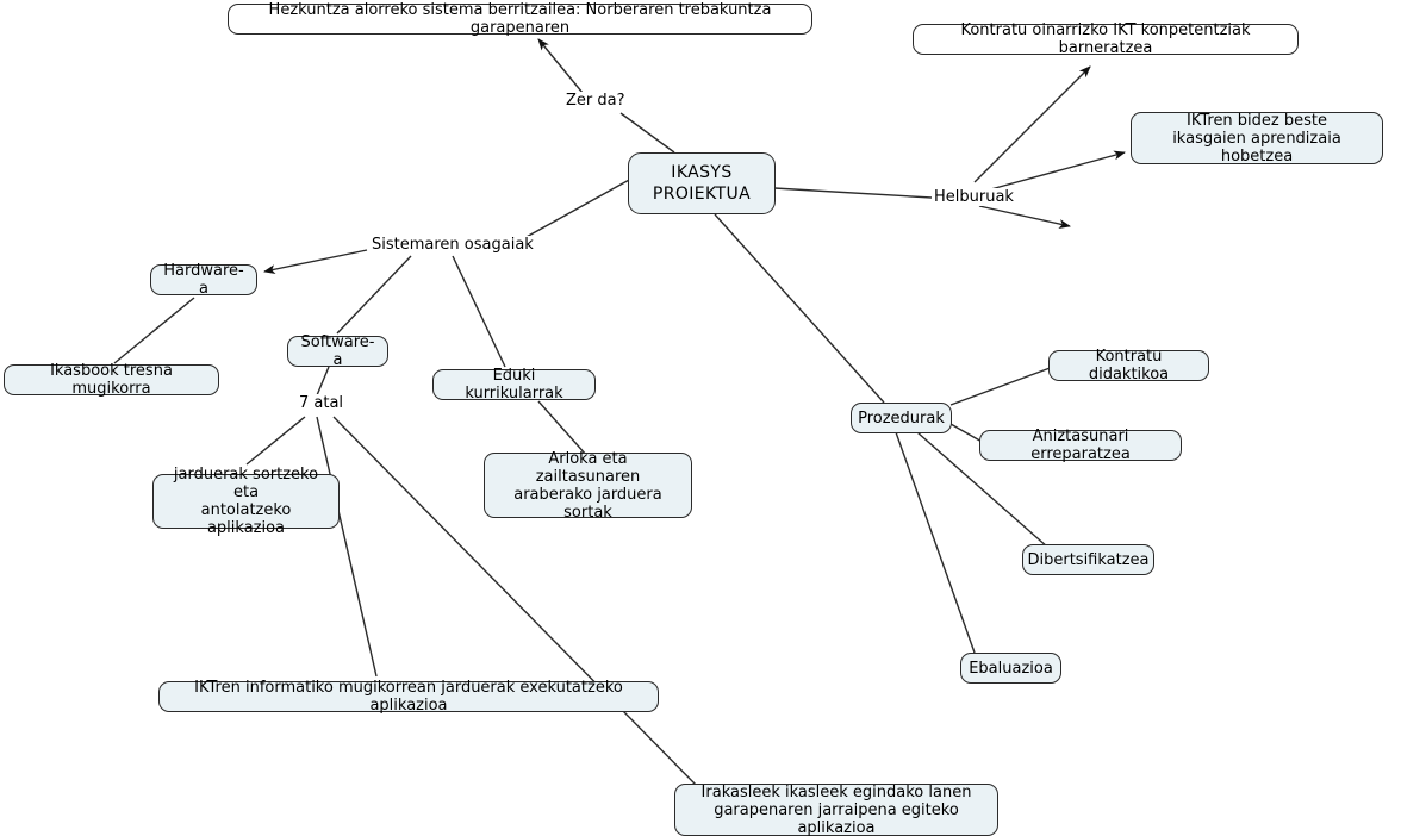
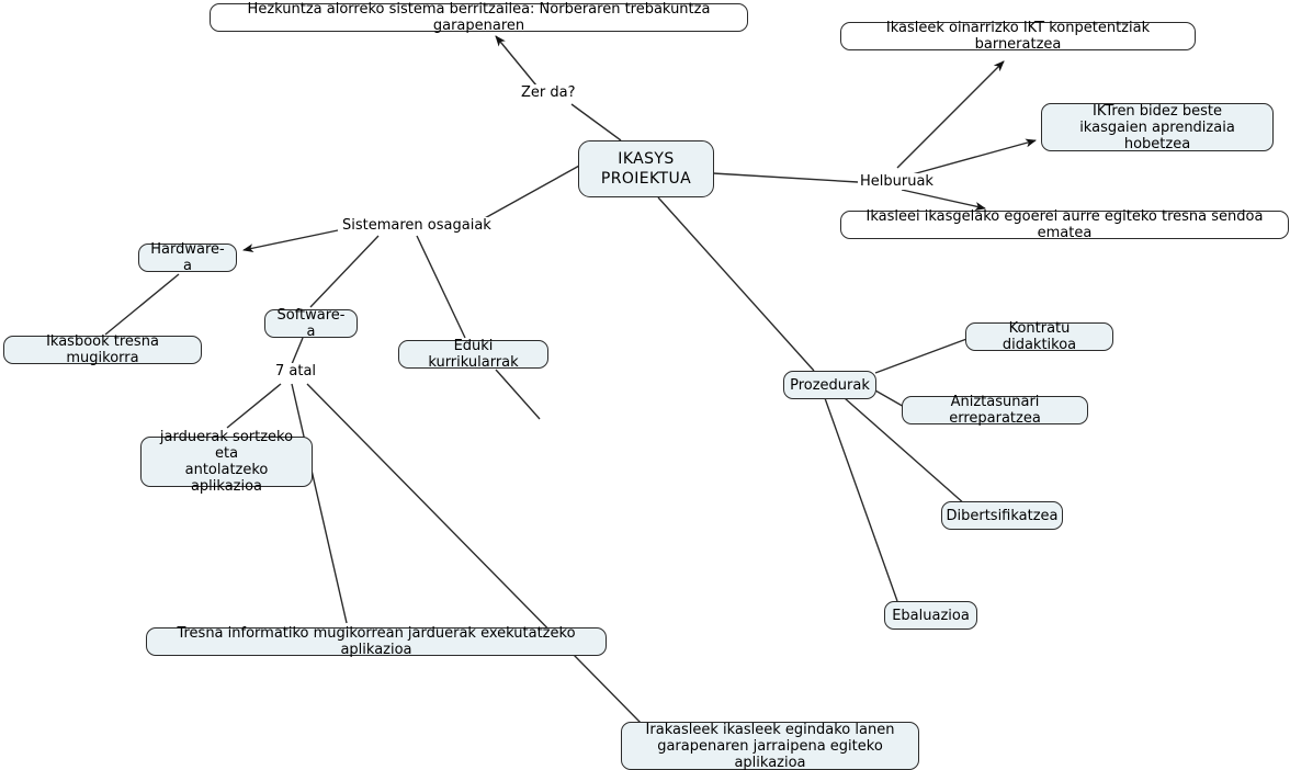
  Hezkuntza alorreko sistema berritzailea: Norberaren trebakuntza garapenaren
  IKASYS
  PROIEKTUA
- Kontratu oinarrizko IKT konpetentziak barneratzea
+ Ikasleek oinarrizko IKT konpetentziak barneratzea
  IKTren bidez beste
  ikasgaien aprendizaia hobetzea
+ Ikasleei ikasgelako egoerei aurre egiteko tresna sendoa ematea
  Hardware-a
  Ikasbook tresna mugikorra
  Software-a
  Eduki kurrikularrak
- Arloka eta zailtasunaren
- araberako jarduera sortak
  jarduerak sortzeko eta
  antolatzeko aplikazioa
- IKTren informatiko mugikorrean jarduerak exekutatzeko aplikazioa
+ Tresna informatiko mugikorrean jarduerak exekutatzeko aplikazioa
  Irakasleek ikasleek egindako lanen
  garapenaren jarraipena egiteko aplikazioa
  Prozedurak
  Kontratu didaktikoa
  Aniztasunari erreparatzea
  Dibertsifikatzea
  Ebaluazioa
  Zer da?
  Sistemaren osagaiak
  Helburuak
  7 atal
